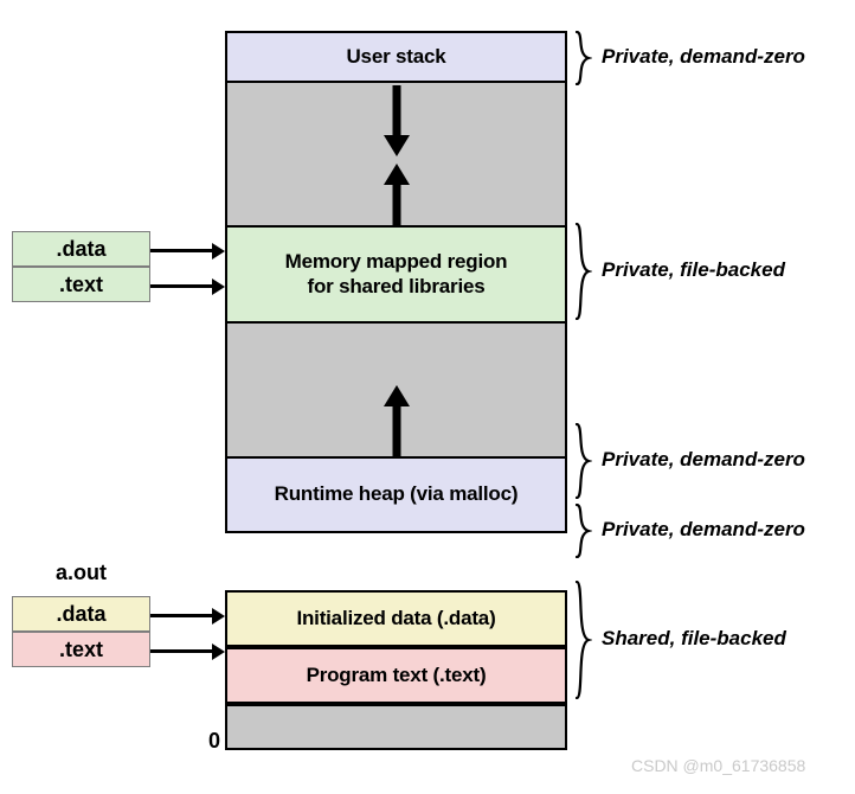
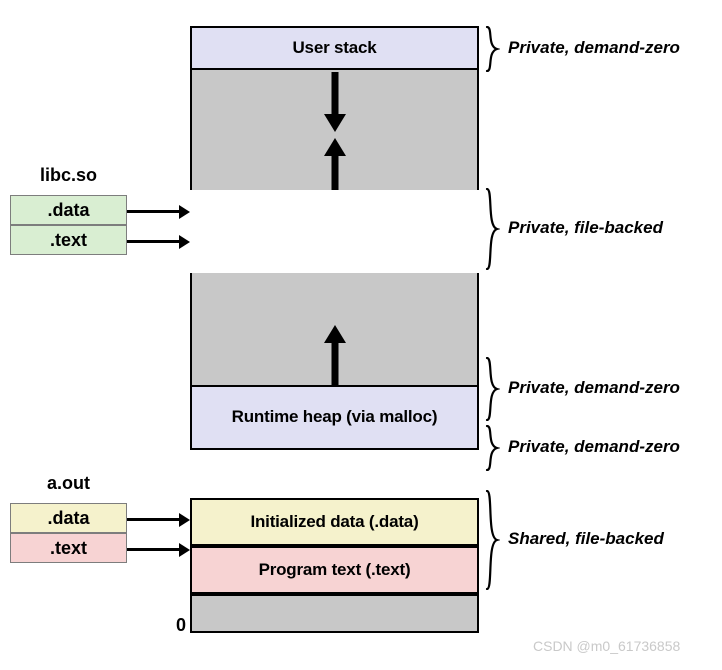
  User stack
- Memory mapped region
- for shared libraries
  Runtime heap (via malloc)
  Initialized data (.data)
  Program text (.text)
  0
+ libc.so
  .data
  .text
  a.out
  .data
  .text
  Private, demand-zero
  Private, file-backed
  Private, demand-zero
  Private, demand-zero
  Shared, file-backed
  CSDN @m0_61736858
